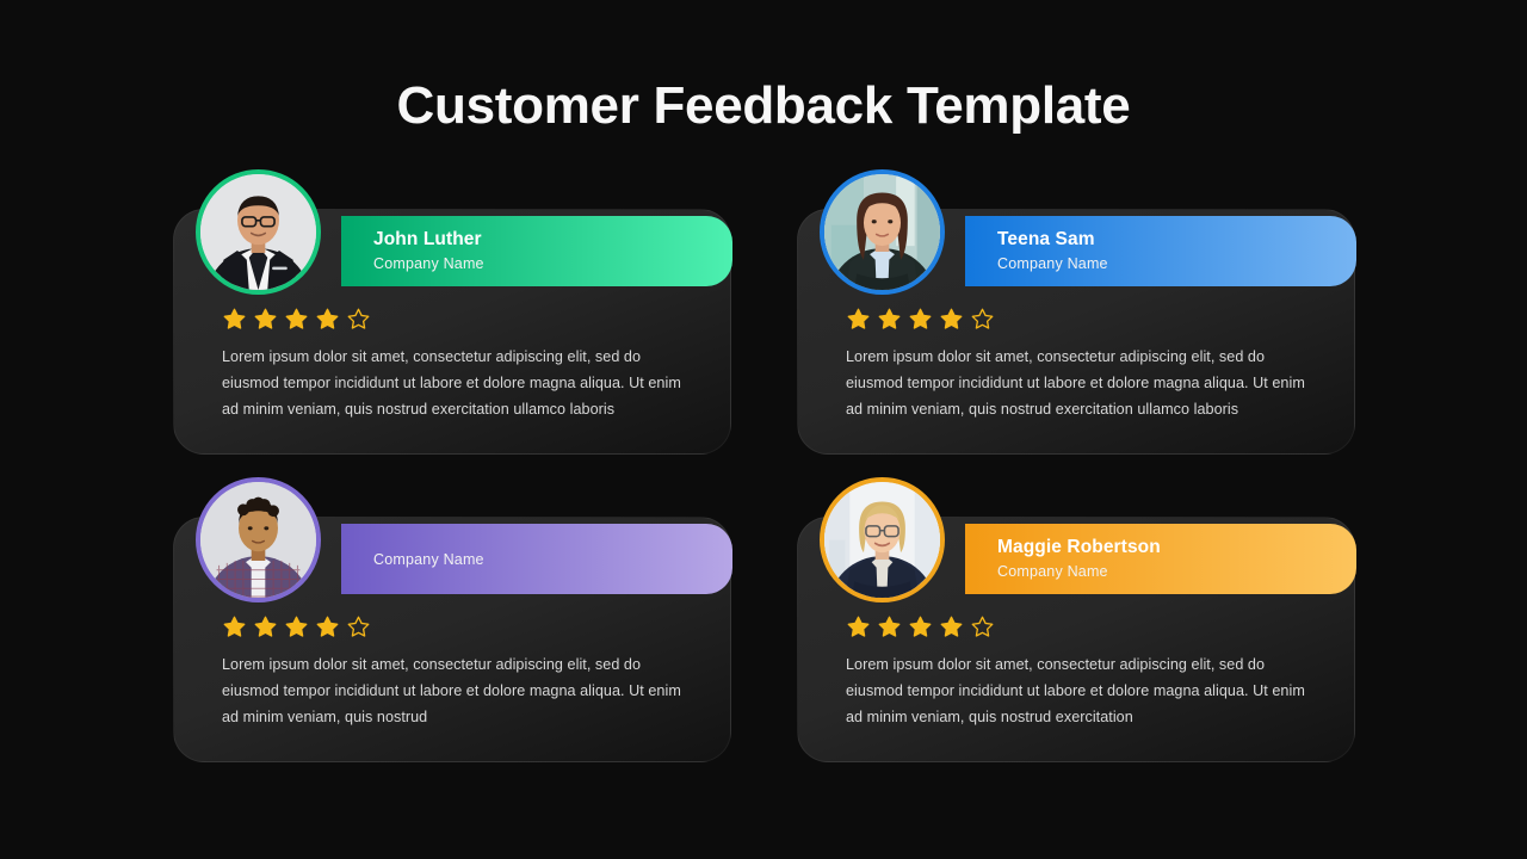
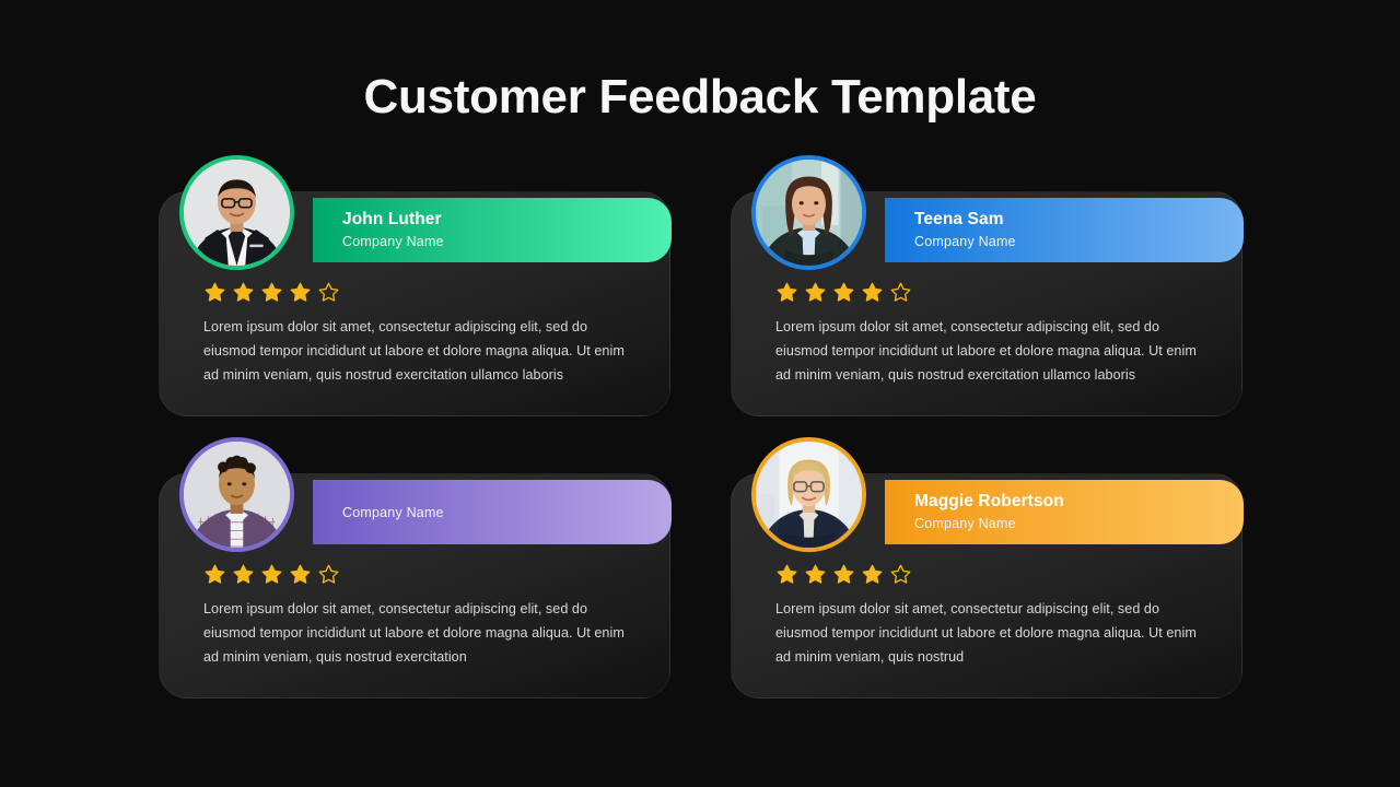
  Customer Feedback Template
  John Luther
  Company Name
  Lorem ipsum dolor sit amet, consectetur adipiscing elit, sed do eiusmod tempor incididunt ut labore et dolore magna aliqua. Ut enim ad minim veniam, quis nostrud exercitation ullamco laboris
  Teena Sam
  Company Name
  Lorem ipsum dolor sit amet, consectetur adipiscing elit, sed do eiusmod tempor incididunt ut labore et dolore magna aliqua. Ut enim ad minim veniam, quis nostrud exercitation ullamco laboris
  Company Name
- Lorem ipsum dolor sit amet, consectetur adipiscing elit, sed do eiusmod tempor incididunt ut labore et dolore magna aliqua. Ut enim ad minim veniam, quis nostrud
+ Lorem ipsum dolor sit amet, consectetur adipiscing elit, sed do eiusmod tempor incididunt ut labore et dolore magna aliqua. Ut enim ad minim veniam, quis nostrud exercitation
  Maggie Robertson
  Company Name
- Lorem ipsum dolor sit amet, consectetur adipiscing elit, sed do eiusmod tempor incididunt ut labore et dolore magna aliqua. Ut enim ad minim veniam, quis nostrud exercitation
+ Lorem ipsum dolor sit amet, consectetur adipiscing elit, sed do eiusmod tempor incididunt ut labore et dolore magna aliqua. Ut enim ad minim veniam, quis nostrud
